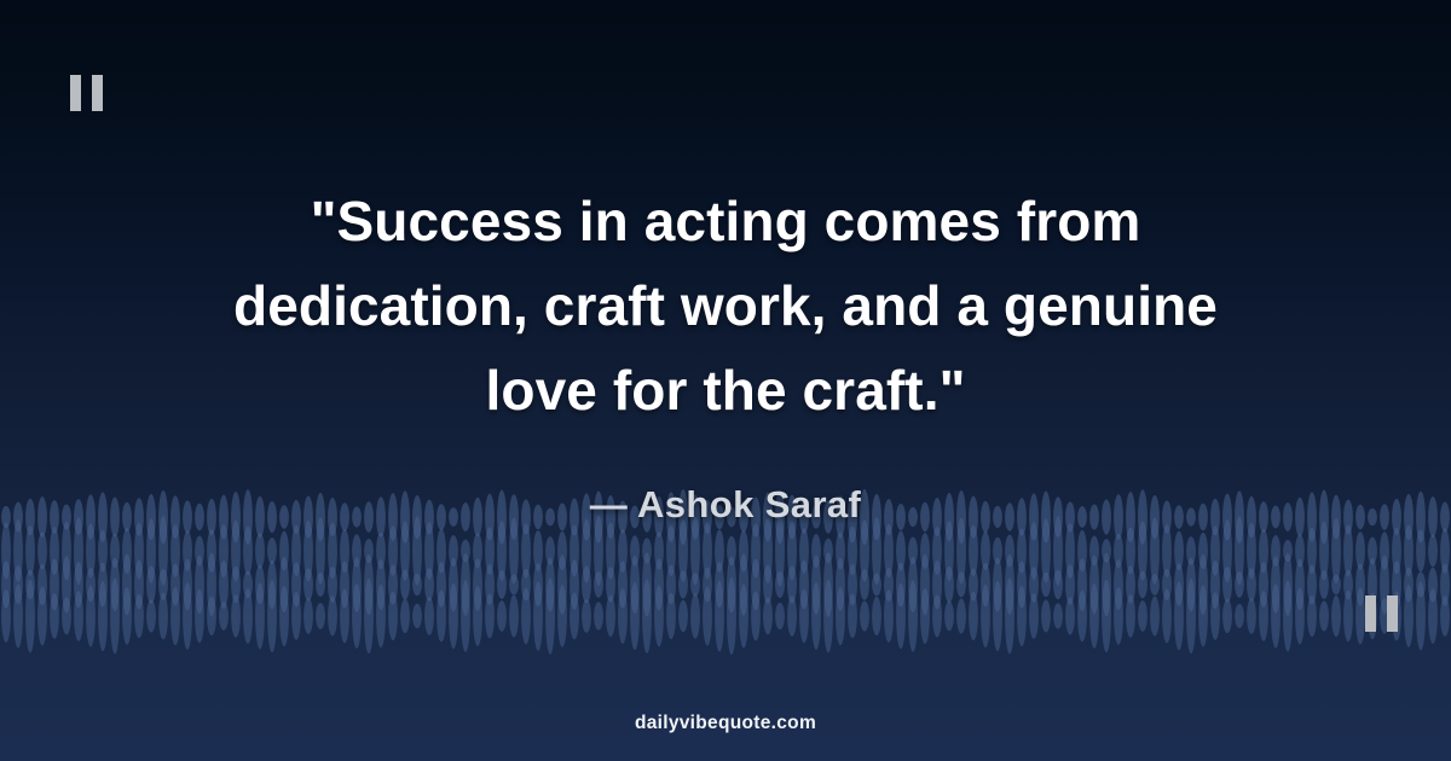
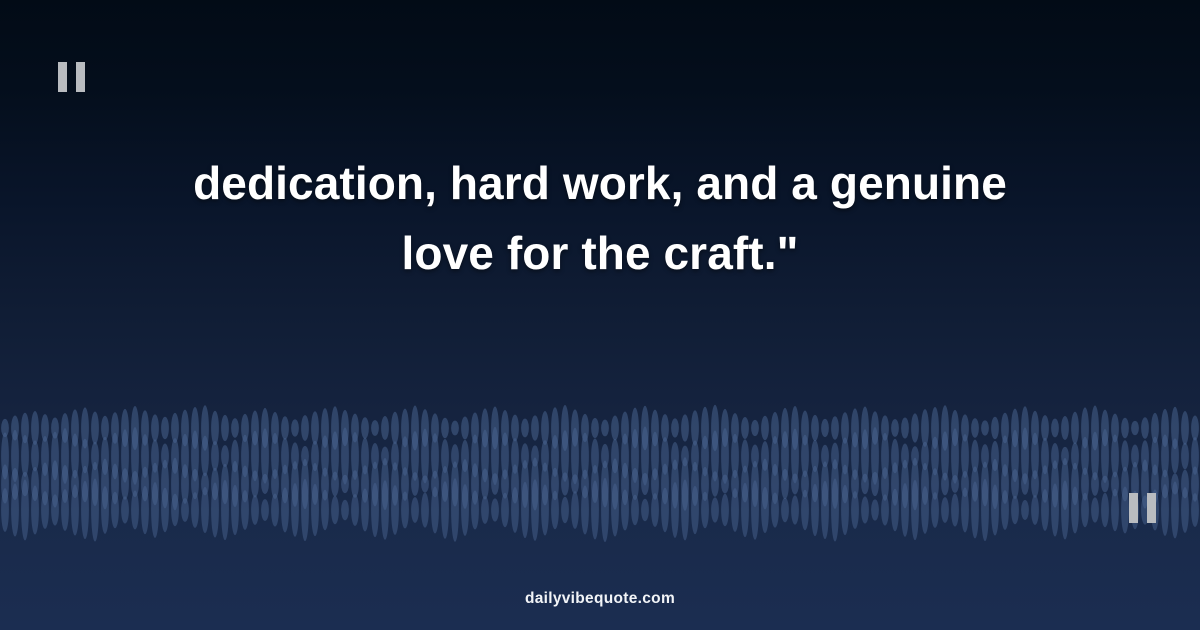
- "Success in acting comes from
- dedication, craft work, and a genuine
+ dedication, hard work, and a genuine
  love for the craft."
- — Ashok Saraf
  dailyvibequote.com
